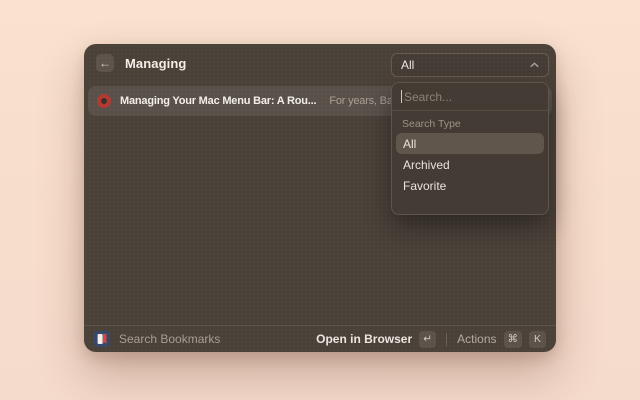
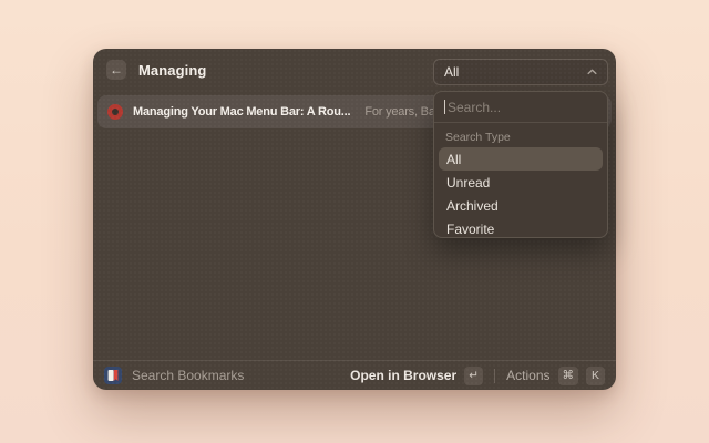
  Search...
  Search Type
  All
+ Unread
  Archived
  Favorite
